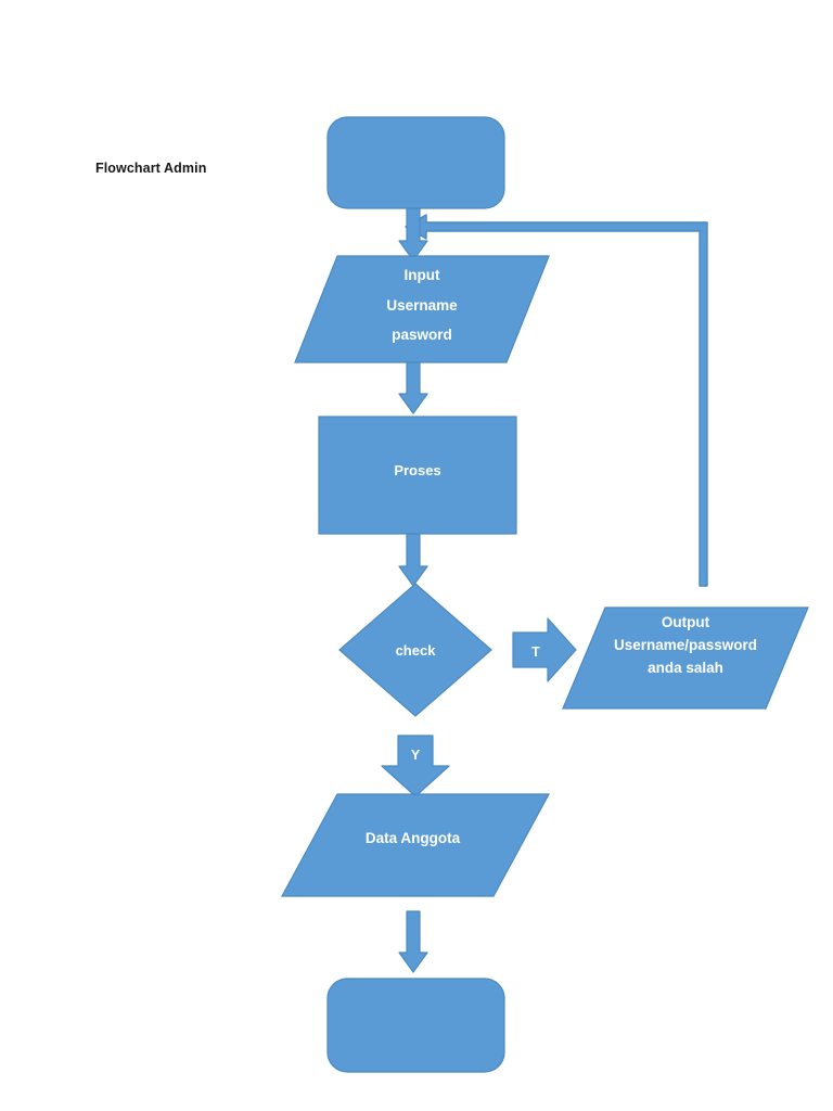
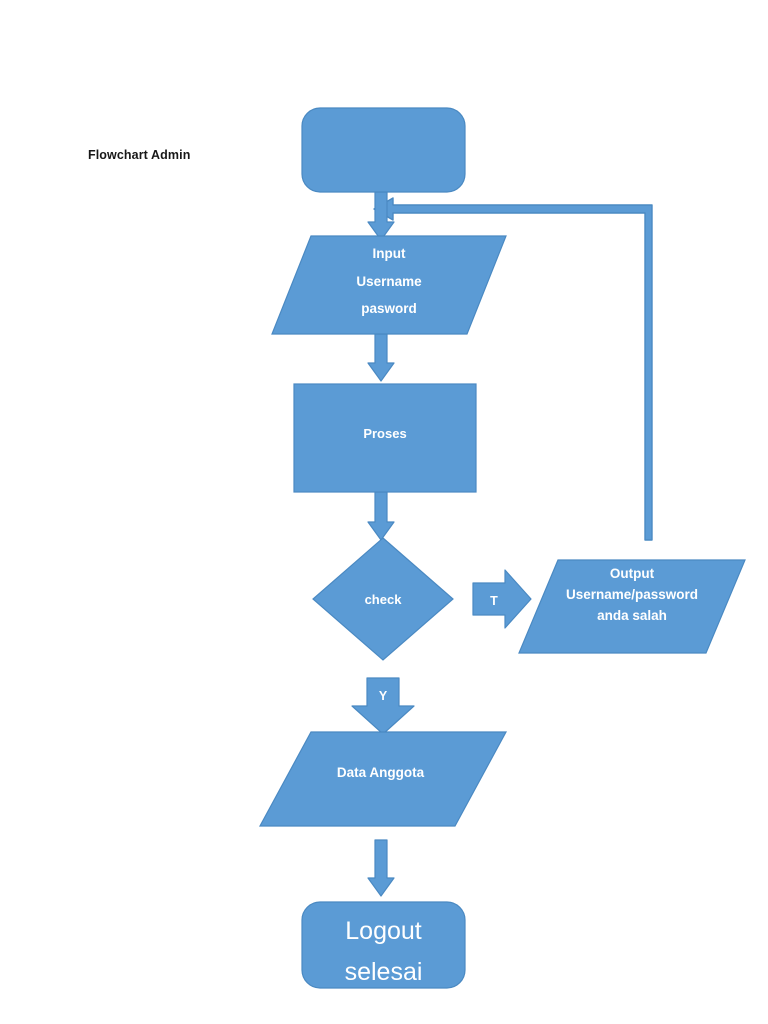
  Flowchart Admin
  Input
  Username
  pasword
  Proses
  check
  Output
  Username/password
  anda salah
  Data Anggota
+ Logout
+ selesai
  T
  Y
